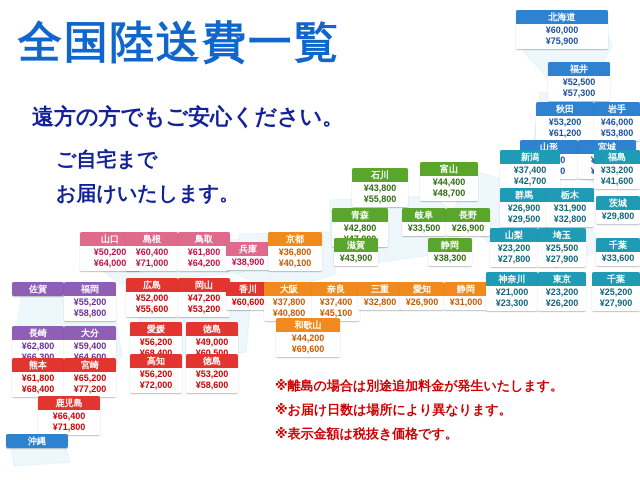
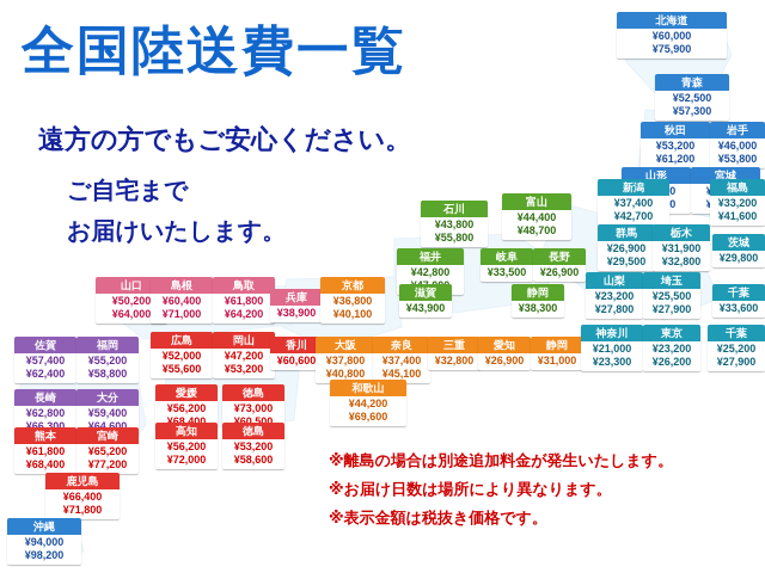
  全国陸送費一覧
  遠方の方でもご安心ください。
  ご自宅まで
  お届けいたします。
  北海道
  ¥60,000
  ¥75,900
- 福井
+ 青森
  ¥52,500
  ¥57,300
  秋田
  ¥53,200
  ¥61,200
  岩手
  ¥46,000
  ¥53,800
  山形
  宮城
  新潟
  ¥37,400
  ¥42,700
  福島
  ¥33,200
  ¥41,600
  石川
  ¥43,800
  ¥55,800
  富山
  ¥44,400
  ¥48,700
  群馬
  ¥26,900
  ¥29,500
  栃木
  ¥31,900
  ¥32,800
  茨城
  ¥29,800
- 青森
+ 福井
  ¥42,800
  岐阜
  ¥33,500
  長野
  ¥26,900
  山梨
  ¥23,200
  ¥27,800
  埼玉
  ¥25,500
  ¥27,900
  千葉
  ¥33,600
  滋賀
  ¥43,900
  静岡
  ¥38,300
  山口
  ¥50,200
  ¥64,000
  島根
  ¥60,400
  ¥71,000
  鳥取
  ¥61,800
  ¥64,200
  兵庫
  ¥38,900
  京都
  ¥36,800
  ¥40,100
  広島
  ¥52,000
  ¥55,600
  岡山
  ¥47,200
  ¥53,200
  香川
  ¥60,600
  大阪
  ¥37,800
  ¥40,800
  奈良
  ¥37,400
  ¥45,100
  三重
  ¥32,800
  愛知
  ¥26,900
  静岡
  ¥31,000
  神奈川
  ¥21,000
  ¥23,300
  東京
  ¥23,200
  ¥26,200
  千葉
  ¥25,200
  ¥27,900
  佐賀
+ ¥57,400
+ ¥62,400
  福岡
  ¥55,200
  ¥58,800
  和歌山
  ¥44,200
  ¥69,600
  愛媛
  ¥56,200
  ¥68,400
  徳島
- ¥49,000
+ ¥73,000
  ¥60,500
  長崎
  ¥62,800
  ¥66,300
  大分
  ¥59,400
  ¥64,600
  高知
  ¥56,200
  ¥72,000
  徳島
  ¥53,200
  ¥58,600
  熊本
  ¥61,800
  ¥68,400
  宮崎
  ¥65,200
  ¥77,200
  鹿児島
  ¥66,400
  ¥71,800
  沖縄
+ ¥94,000
+ ¥98,200
  ※離島の場合は別途追加料金が発生いたします。
  ※お届け日数は場所により異なります。
  ※表示金額は税抜き価格です。
